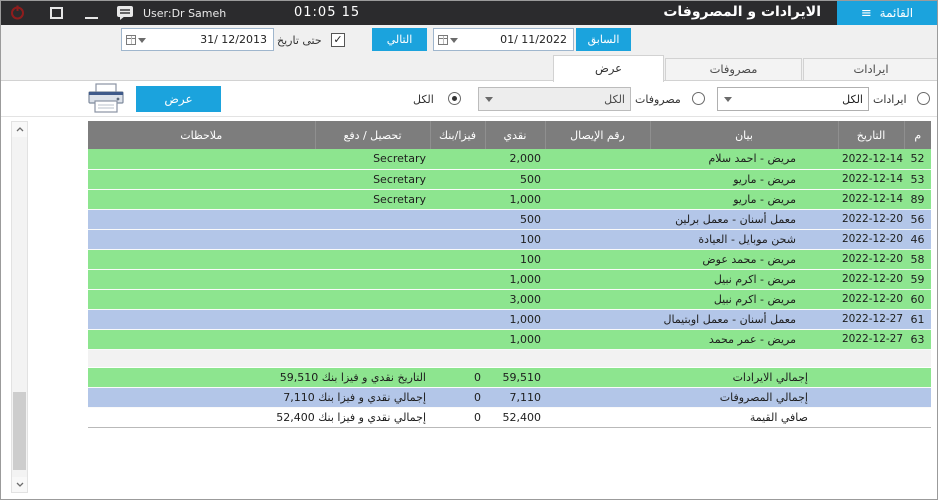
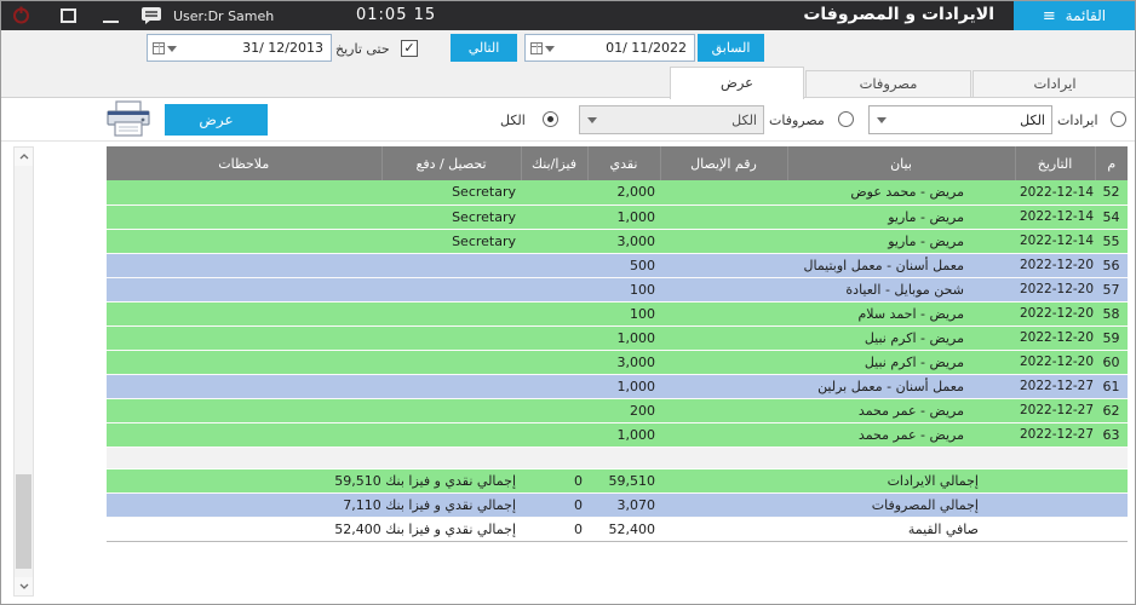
  User:Dr Sameh
  01:05 15
  الايرادات و المصروفات
  القائمة ≡
  السابق
  01/ 11/2022
  التالي
  ✓
  حتى تاريخ
  31/ 12/2013
  ايرادات
  مصروفات
  عرض
  ايرادات
  الكل
  مصروفات
  الكل
  الكل
  عرض
  م	التاريخ	بيان	رقم الإيصال	نقدي	فيزا/بنك	تحصيل / دفع	ملاحظات
- 52	2022-12-14	مريض - احمد سلام		2,000		Secretary
+ 52	2022-12-14	مريض - محمد عوض		2,000		Secretary
- 53	2022-12-14	مريض - ماريو		500		Secretary
- 89	2022-12-14	مريض - ماريو		1,000		Secretary
+ 54	2022-12-14	مريض - ماريو		1,000		Secretary
+ 55	2022-12-14	مريض - ماريو		3,000		Secretary
- 56	2022-12-20	معمل أسنان - معمل برلين		500
+ 56	2022-12-20	معمل أسنان - معمل اوبتيمال		500
- 46	2022-12-20	شحن موبايل - العيادة		100
+ 57	2022-12-20	شحن موبايل - العيادة		100
- 58	2022-12-20	مريض - محمد عوض		100
+ 58	2022-12-20	مريض - احمد سلام		100
  59	2022-12-20	مريض - اكرم نبيل		1,000
  60	2022-12-20	مريض - اكرم نبيل		3,000
- 61	2022-12-27	معمل أسنان - معمل اوبتيمال		1,000
+ 61	2022-12-27	معمل أسنان - معمل برلين		1,000
+ 62	2022-12-27	مريض - عمر محمد		200
  63	2022-12-27	مريض - عمر محمد		1,000
- 		إجمالي الايرادات		59,510	0	التاريخ نقدي و فيزا بنك 59,510
+ 		إجمالي الايرادات		59,510	0	إجمالي نقدي و فيزا بنك 59,510
- 		إجمالي المصروفات		7,110	0	إجمالي نقدي و فيزا بنك 7,110
+ 		إجمالي المصروفات		3,070	0	إجمالي نقدي و فيزا بنك 7,110
  		صافي القيمة		52,400	0	إجمالي نقدي و فيزا بنك 52,400
